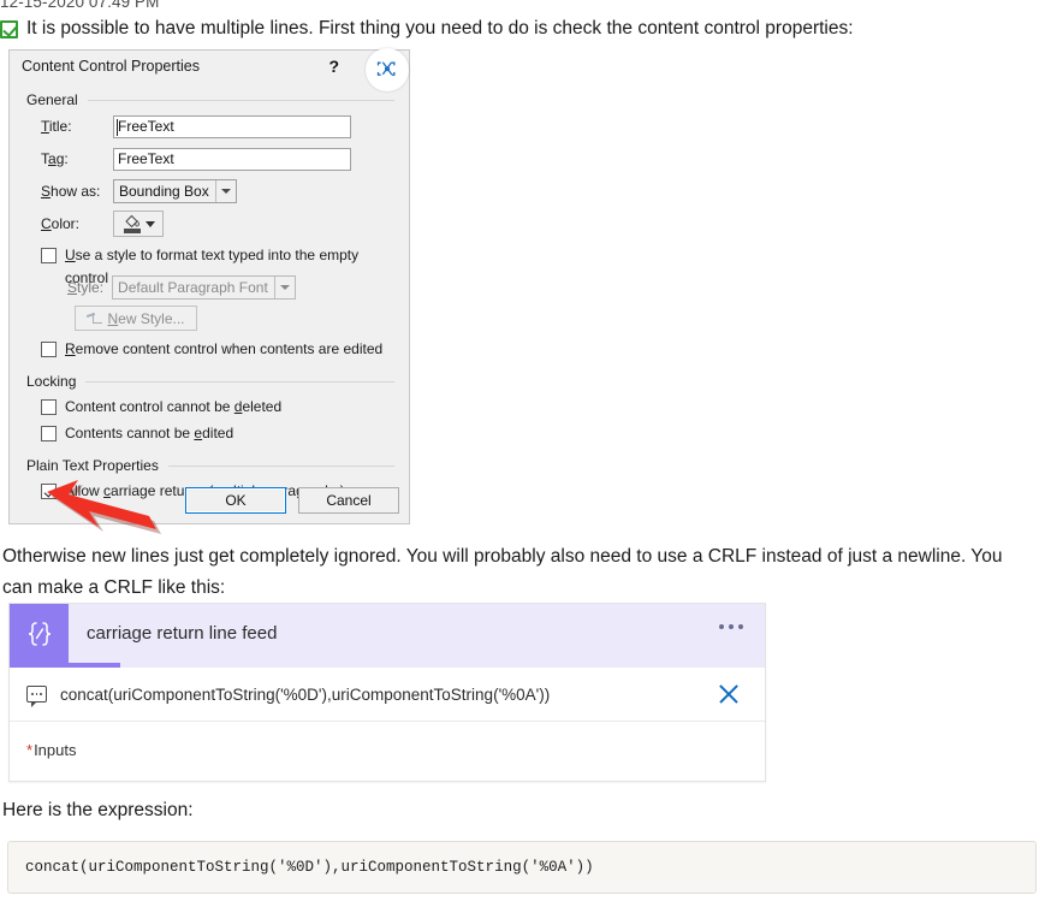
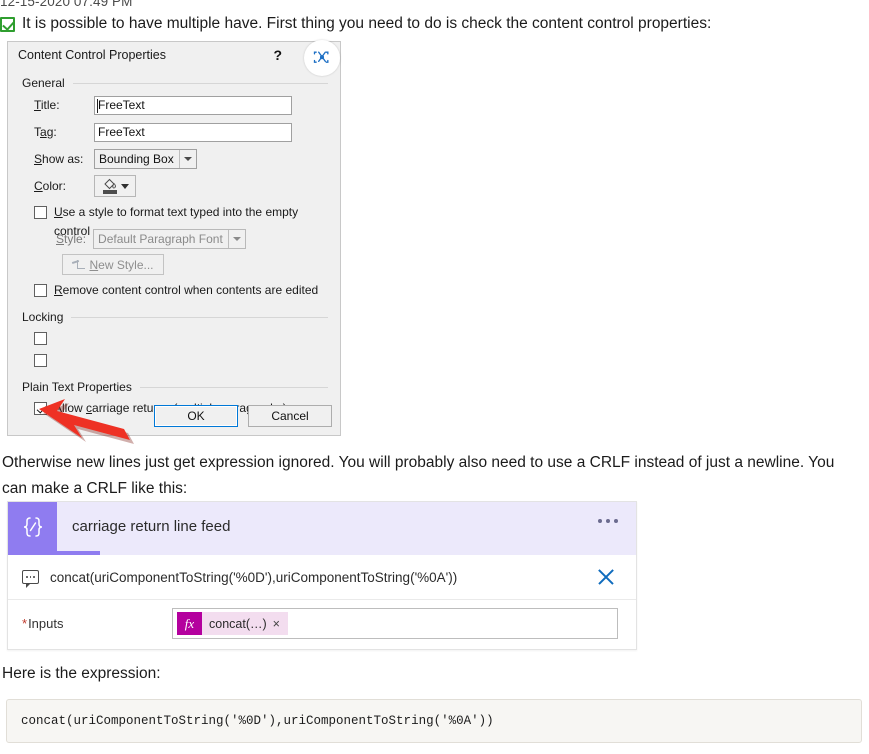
  12-15-2020 07:49 PM
- It is possible to have multiple lines. First thing you need to do is check the content control properties:
+ It is possible to have multiple have. First thing you need to do is check the content control properties:
  Content Control Properties
  ?
  General
  Title:
  FreeText
  Tag:
  FreeText
  Show as:
  Bounding Box
  Color:
  Use a style to format text typed into the empty control
  Style:
  Default Paragraph Font
  New Style...
  Remove content control when contents are edited
  Locking
- Content control cannot be deleted
- Contents cannot be edited
  Plain Text Properties
  OK
  Cancel
- Otherwise new lines just get completely ignored. You will probably also need to use a CRLF instead of just a newline. You can make a CRLF like this:
+ Otherwise new lines just get expression ignored. You will probably also need to use a CRLF instead of just a newline. You can make a CRLF like this:
  carriage return line feed
  concat(uriComponentToString('%0D'),uriComponentToString('%0A'))
  *Inputs
+ fx
+ concat(…)
+ ×
  Here is the expression:
  concat(uriComponentToString('%0D'),uriComponentToString('%0A'))
